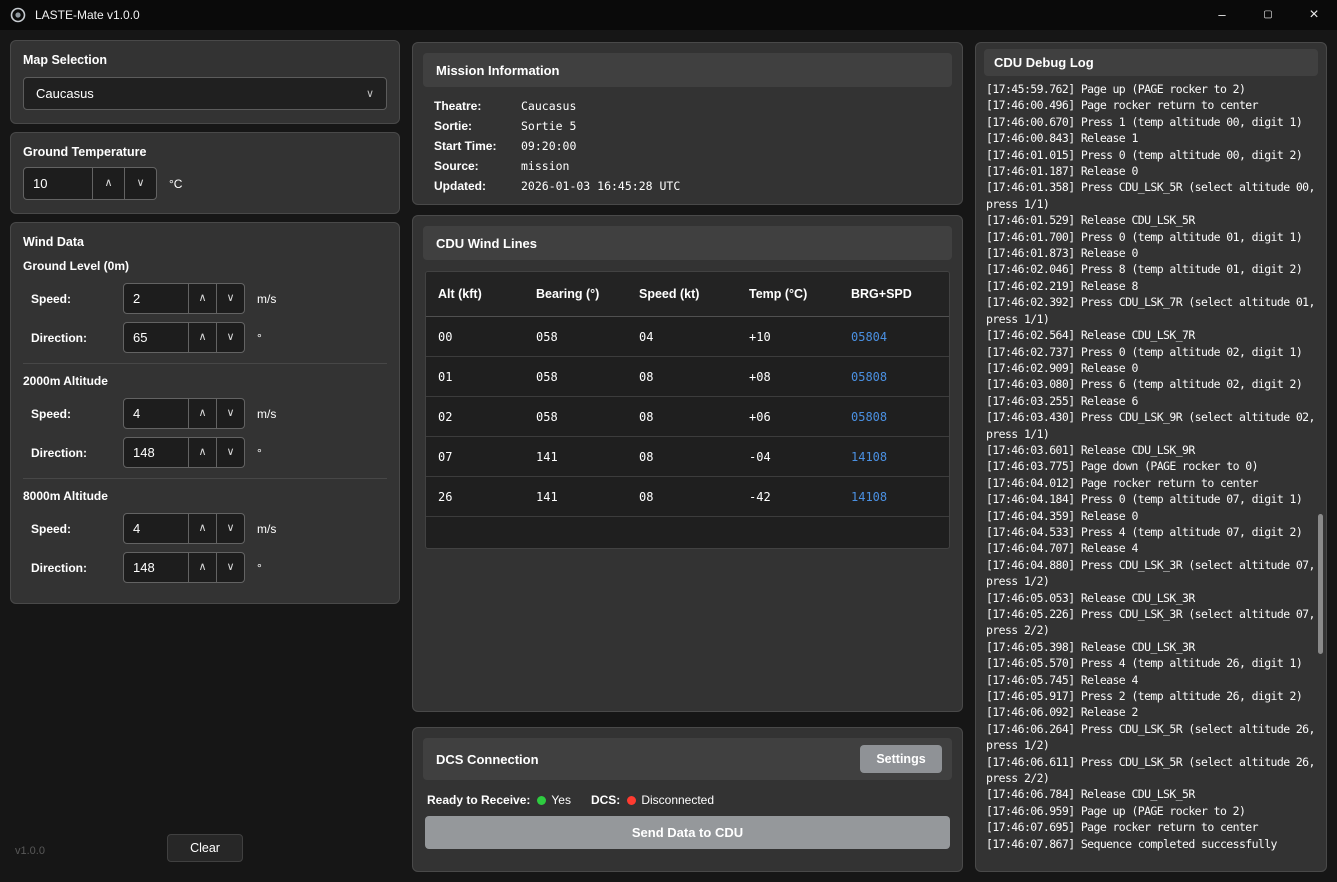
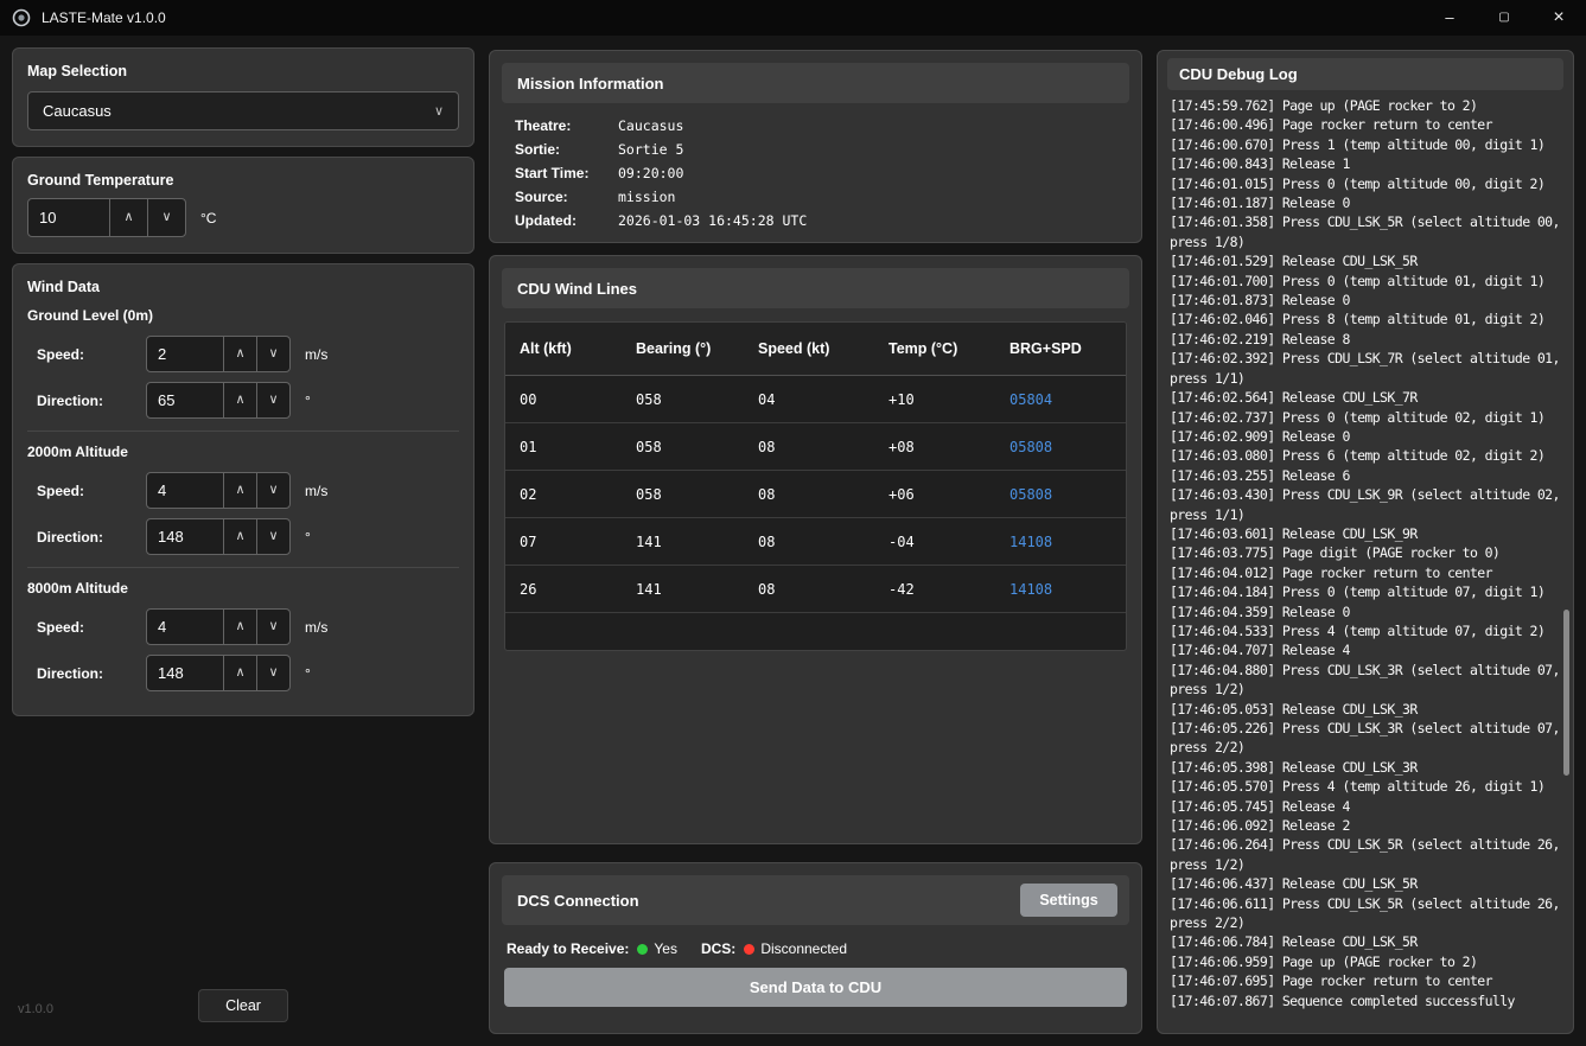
  LASTE-Mate v1.0.0
  –
  ▢
  ×
  Map Selection
  Caucasus
  ∨
  Ground Temperature
  10
  ∧
  ∨
  °C
  Wind Data
  Ground Level (0m)
  Speed:
  2
  ∧
  ∨
  m/s
  Direction:
  65
  ∧
  ∨
  °
  2000m Altitude
  Speed:
  4
  ∧
  ∨
  m/s
  Direction:
  148
  ∧
  ∨
  °
  8000m Altitude
  Speed:
  4
  ∧
  ∨
  m/s
  Direction:
  148
  ∧
  ∨
  °
  v1.0.0
  Clear
  Mission Information
  Theatre:
  Caucasus
  Sortie:
  Sortie 5
  Start Time:
  09:20:00
  Source:
  mission
  Updated:
  2026-01-03 16:45:28 UTC
  CDU Wind Lines
  Alt (kft)
  Bearing (°)
  Speed (kt)
  Temp (°C)
  BRG+SPD
  00
  058
  04
  +10
  05804
  01
  058
  08
  +08
  05808
  02
  058
  08
  +06
  05808
  07
  141
  08
  -04
  14108
  26
  141
  08
  -42
  14108
  DCS Connection
  Settings
  Ready to Receive:
  Yes
  DCS:
  Disconnected
  Send Data to CDU
  CDU Debug Log
  [17:45:59.762] Page up (PAGE rocker to 2)
  [17:46:00.496] Page rocker return to center
  [17:46:00.670] Press 1 (temp altitude 00, digit 1)
  [17:46:00.843] Release 1
  [17:46:01.015] Press 0 (temp altitude 00, digit 2)
  [17:46:01.187] Release 0
- [17:46:01.358] Press CDU_LSK_5R (select altitude 00, press 1/1)
+ [17:46:01.358] Press CDU_LSK_5R (select altitude 00, press 1/8)
  [17:46:01.529] Release CDU_LSK_5R
  [17:46:01.700] Press 0 (temp altitude 01, digit 1)
  [17:46:01.873] Release 0
  [17:46:02.046] Press 8 (temp altitude 01, digit 2)
  [17:46:02.219] Release 8
  [17:46:02.392] Press CDU_LSK_7R (select altitude 01, press 1/1)
  [17:46:02.564] Release CDU_LSK_7R
  [17:46:02.737] Press 0 (temp altitude 02, digit 1)
  [17:46:02.909] Release 0
  [17:46:03.080] Press 6 (temp altitude 02, digit 2)
  [17:46:03.255] Release 6
  [17:46:03.430] Press CDU_LSK_9R (select altitude 02, press 1/1)
  [17:46:03.601] Release CDU_LSK_9R
- [17:46:03.775] Page down (PAGE rocker to 0)
+ [17:46:03.775] Page digit (PAGE rocker to 0)
  [17:46:04.012] Page rocker return to center
  [17:46:04.184] Press 0 (temp altitude 07, digit 1)
  [17:46:04.359] Release 0
  [17:46:04.533] Press 4 (temp altitude 07, digit 2)
  [17:46:04.707] Release 4
  [17:46:04.880] Press CDU_LSK_3R (select altitude 07, press 1/2)
  [17:46:05.053] Release CDU_LSK_3R
  [17:46:05.226] Press CDU_LSK_3R (select altitude 07, press 2/2)
  [17:46:05.398] Release CDU_LSK_3R
  [17:46:05.570] Press 4 (temp altitude 26, digit 1)
  [17:46:05.745] Release 4
- [17:46:05.917] Press 2 (temp altitude 26, digit 2)
  [17:46:06.092] Release 2
  [17:46:06.264] Press CDU_LSK_5R (select altitude 26, press 1/2)
+ [17:46:06.437] Release CDU_LSK_5R
  [17:46:06.611] Press CDU_LSK_5R (select altitude 26, press 2/2)
  [17:46:06.784] Release CDU_LSK_5R
  [17:46:06.959] Page up (PAGE rocker to 2)
  [17:46:07.695] Page rocker return to center
  [17:46:07.867] Sequence completed successfully
